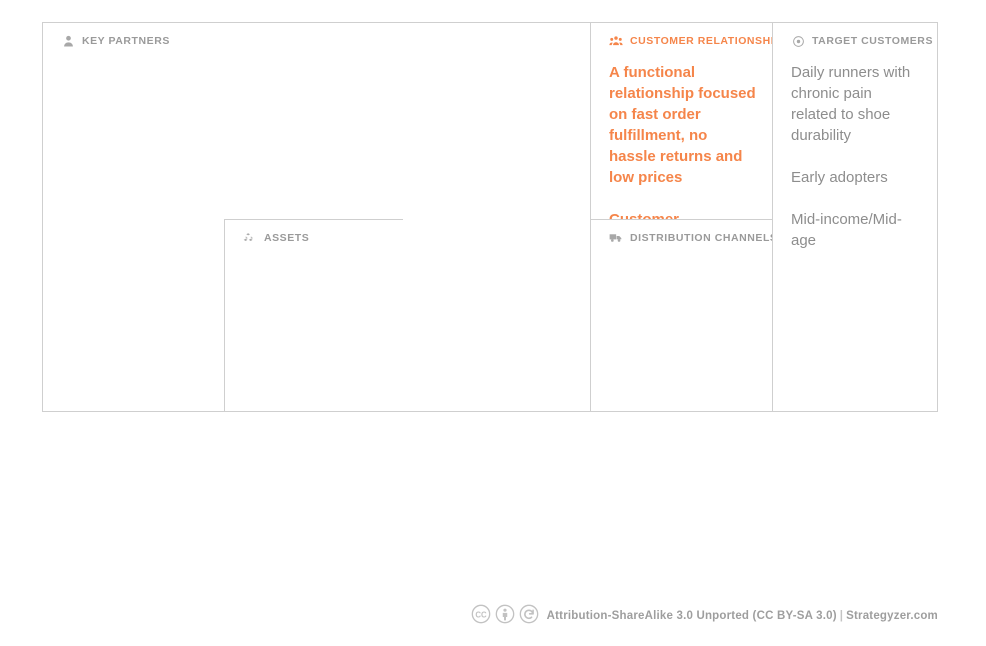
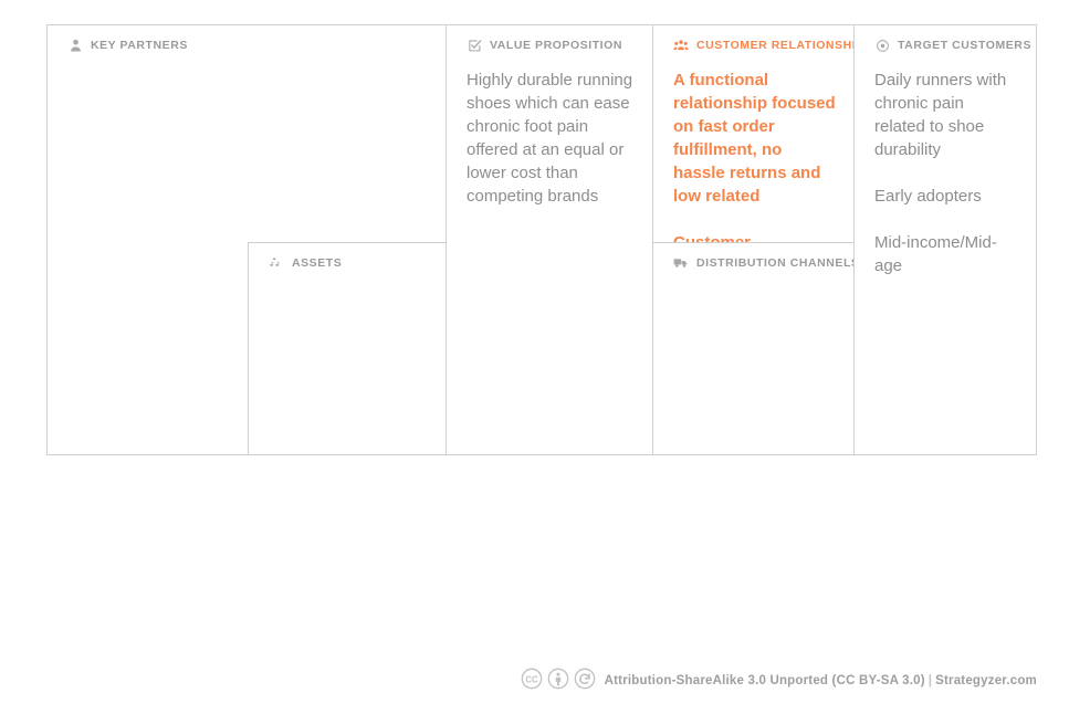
  KEY PARTNERS
  ASSETS
+ VALUE PROPOSITION
+ Highly durable running shoes which can ease chronic foot pain offered at an equal or lower cost than competing brands
  CUSTOMER RELATIONSH
- A functional relationship focused on fast order fulfillment, no hassle returns and low prices
+ A functional relationship focused on fast order fulfillment, no hassle returns and low related
  DISTRIBUTION CHANNEL
  TARGET CUSTOMERS
  Daily runners with chronic pain related to shoe durability
  Early adopters
  Mid-income/Mid-age
  CC
  Attribution-ShareAlike 3.0 Unported (CC BY-SA 3.0) | Strategyzer.com
